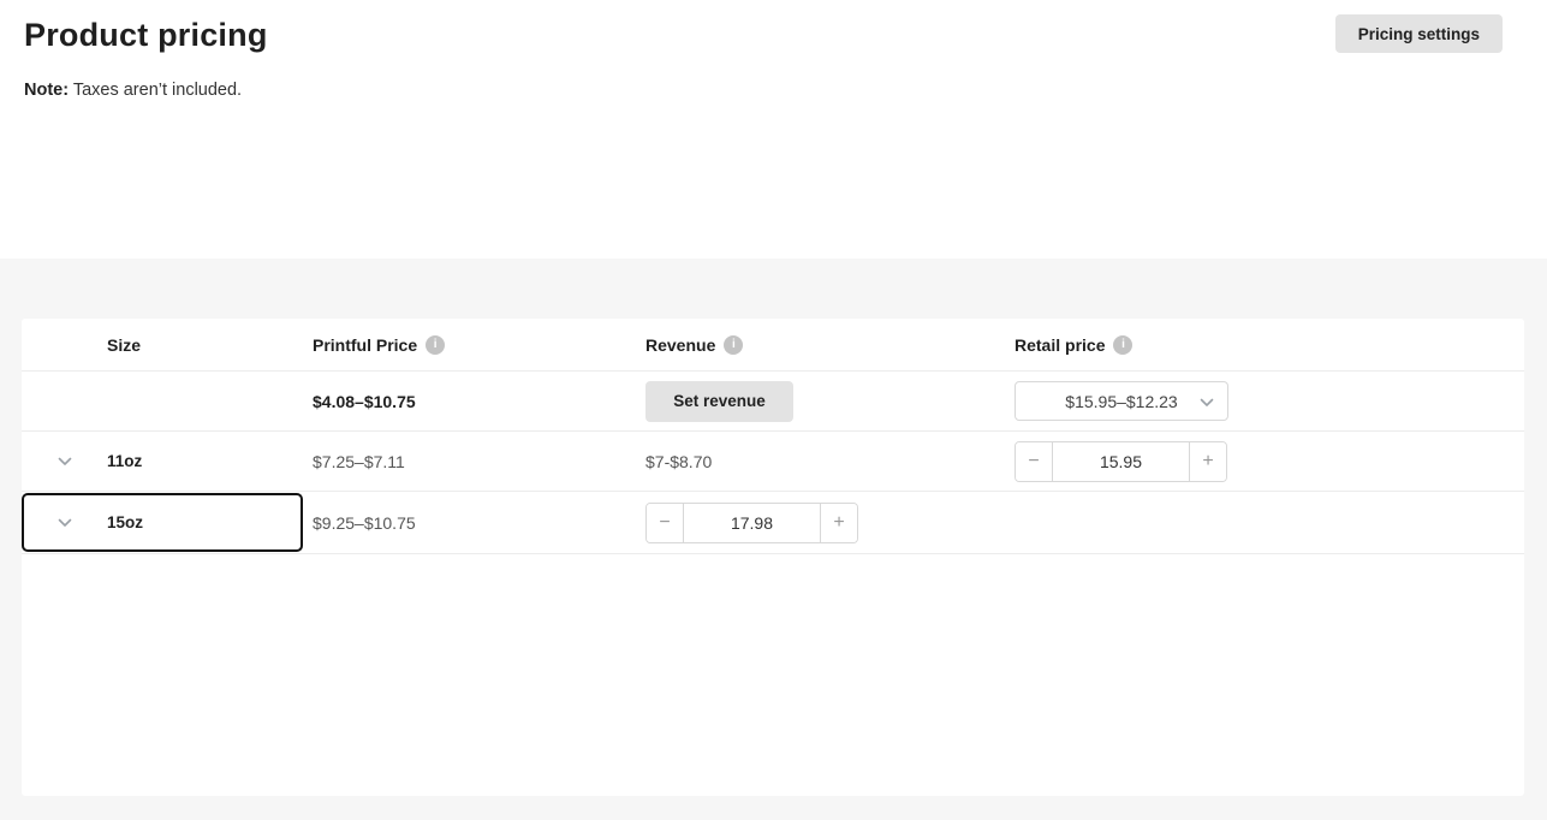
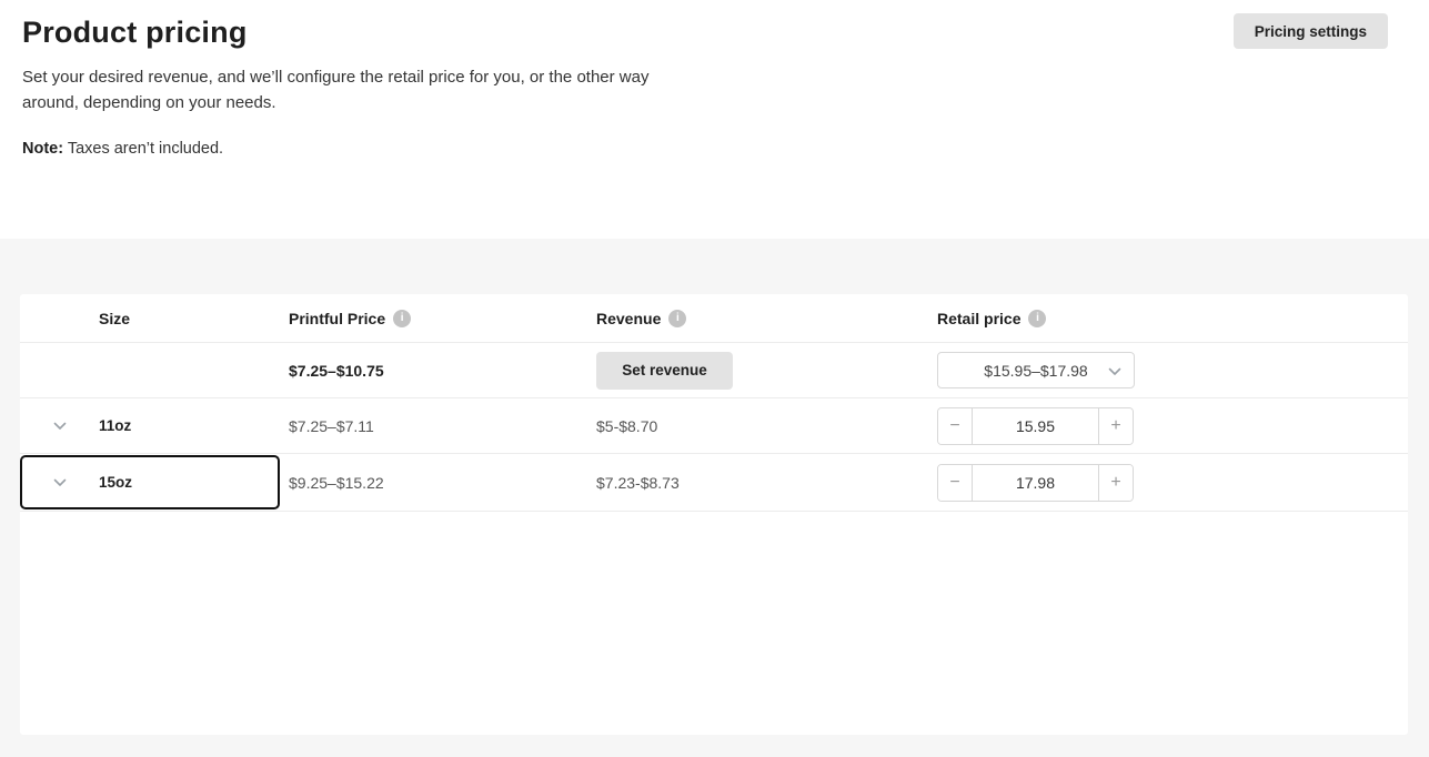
  Product pricing
  Pricing settings
+ Set your desired revenue, and we’ll configure the retail price for you, or the other way around, depending on your needs.
  Note: Taxes aren’t included.
  Size
  Printful Price
  i
  Revenue
  i
  Retail price
  i
- $4.08–$10.75
+ $7.25–$10.75
  Set revenue
- $15.95–$12.23
+ $15.95–$17.98
  11oz
  $7.25–$7.11
- $7-$8.70
+ $5-$8.70
  −
  15.95
  +
  15oz
- $9.25–$10.75
+ $9.25–$15.22
+ $7.23-$8.73
  −
  17.98
  +
